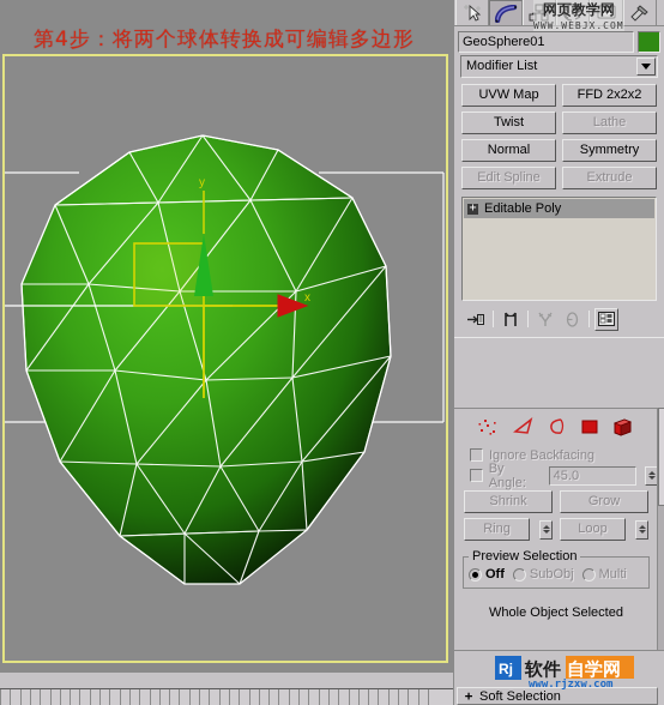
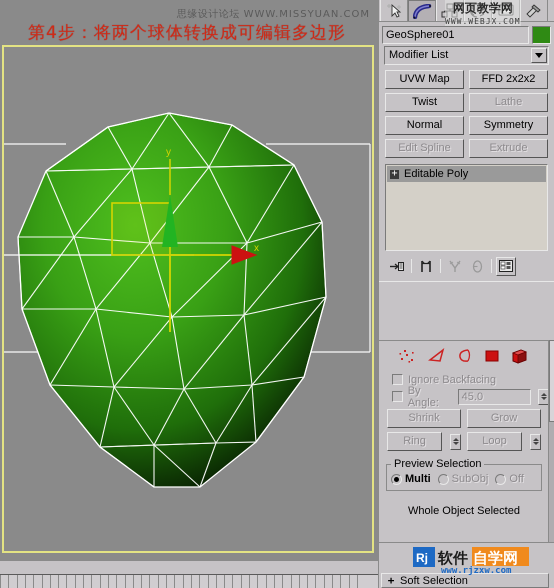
+ 思缘设计论坛 WWW.MISSYUAN.COM
  第4步：将两个球体转换成可编辑多边形
  y
  x
  网页教学网
  WWW.WEBJX.COM
  GeoSphere01
  Modifier List
  UVW Map
  FFD 2x2x2
  Twist
  Lathe
  Normal
  Symmetry
  Edit Spline
  Extrude
  Editable Poly
  Ignore Backfacing
  By Angle:
  45.0
  Shrink
  Grow
  Ring
  Loop
  Preview Selection
- Off
+ Multi
  SubObj
- Multi
+ Off
  Whole Object Selected
  Rj
  软件
  自学网
  www.rjzxw.com
  +
  Soft Selection
